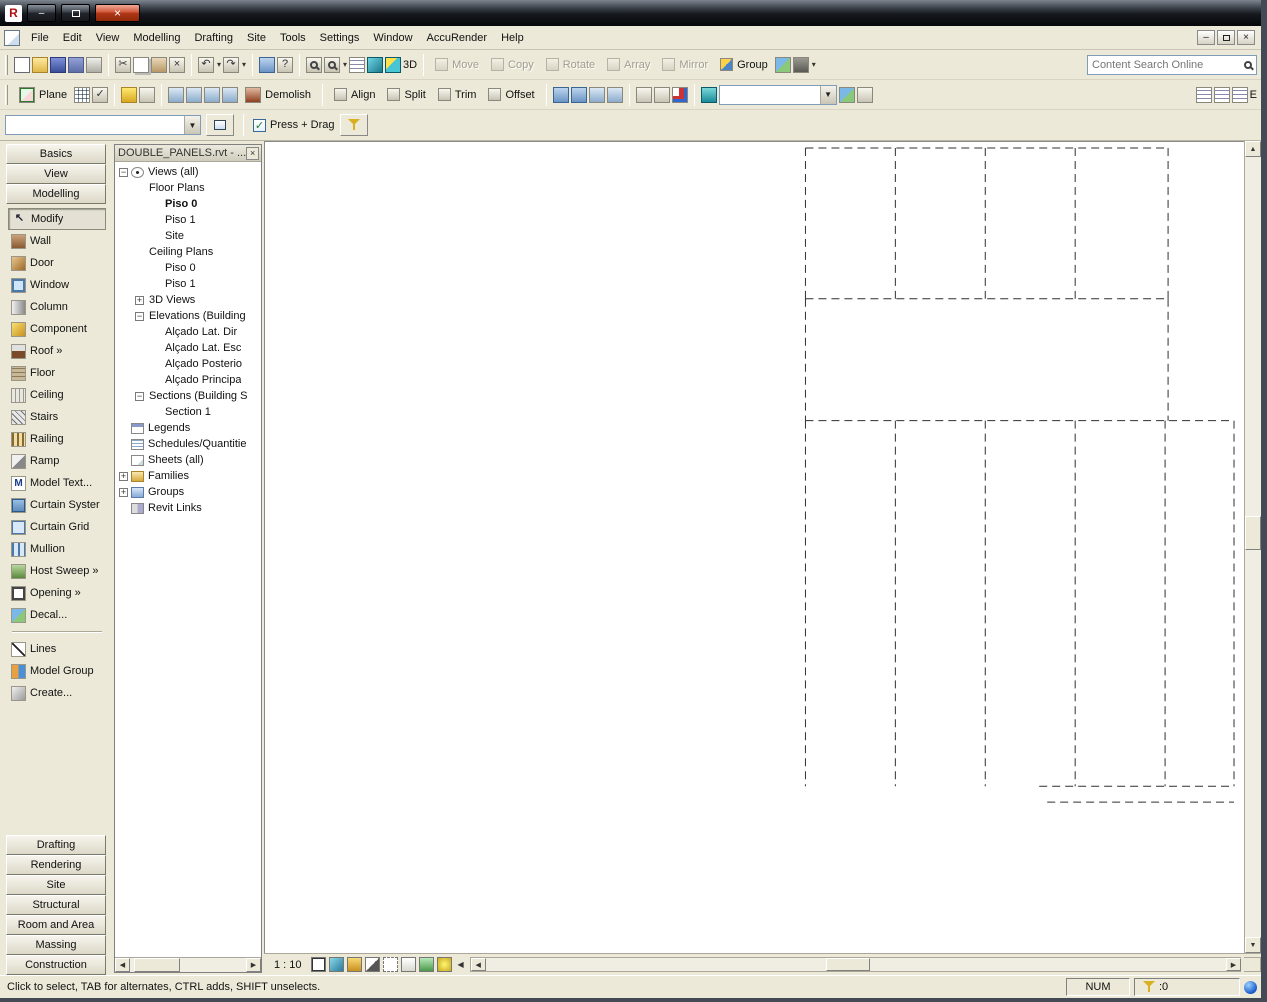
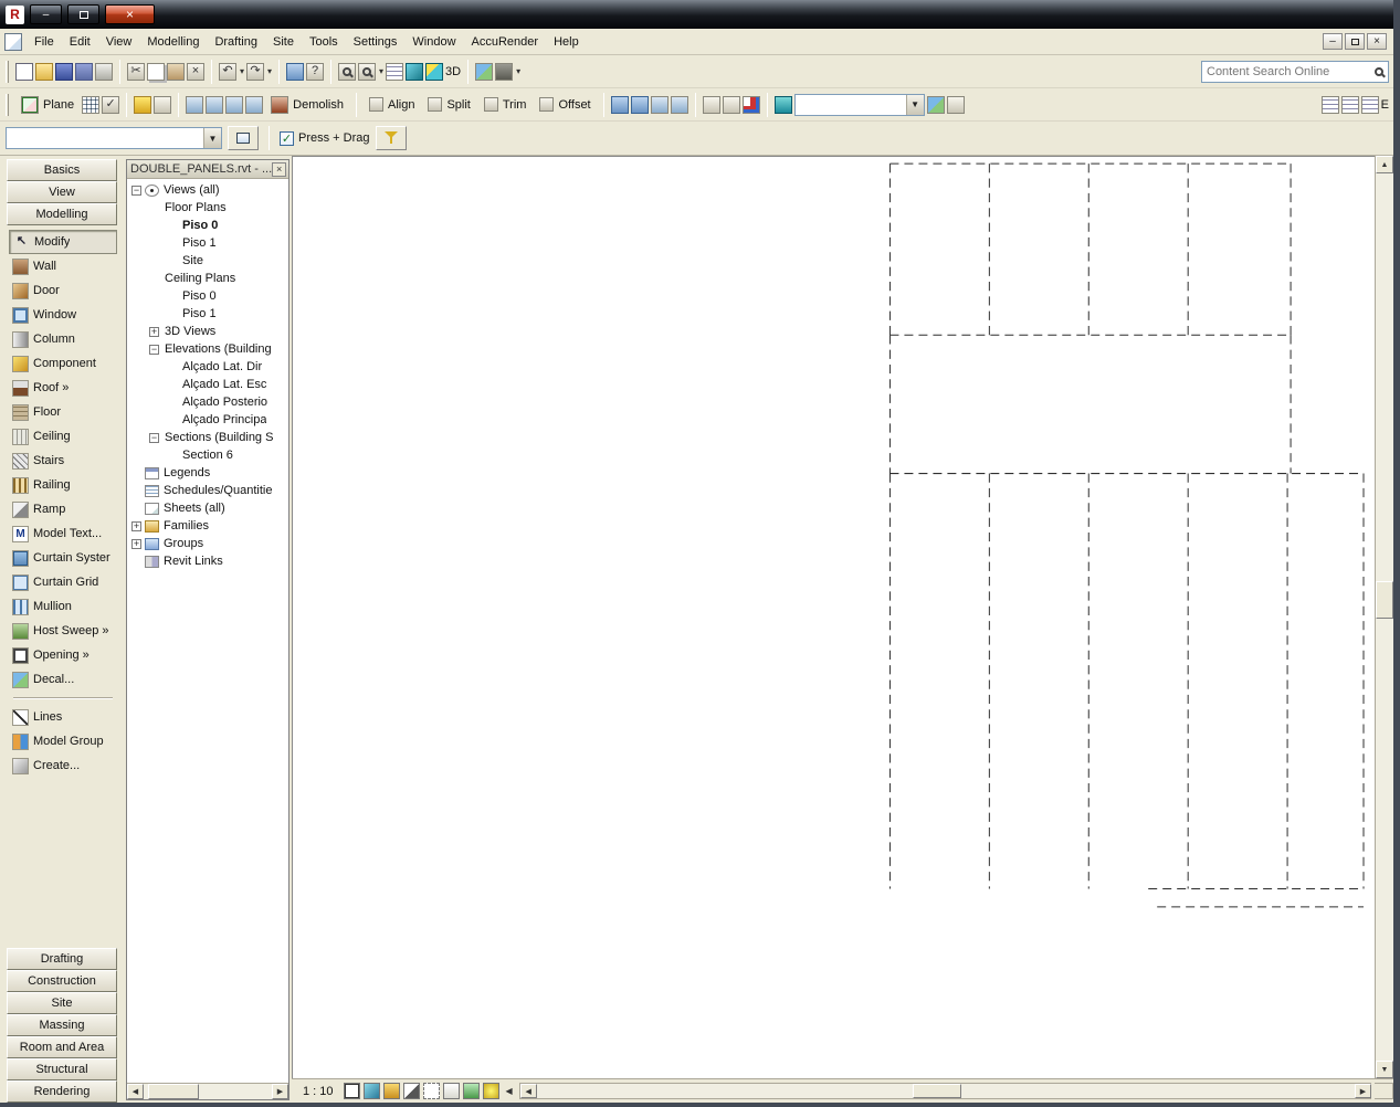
  R
  –
  ×
  File
  Edit
  View
  Modelling
  Drafting
  Site
  Tools
  Settings
  Window
  AccuRender
  Help
  –
  ×
  ✂
  ×
  ↶
  ▾
  ↷
  ▾
  ?
  ▾
  3D
- Move
- Copy
- Rotate
- Array
- Mirror
- Group
  ▾
  Content Search Online
  Plane
  ✓
  Demolish
  Align
  Split
  Trim
  Offset
  ▼
  E
  ▼
  Press + Drag
  Basics
  View
  Modelling
  ↖
  Modify
  Wall
  Door
  Window
  Column
  Component
  Roof »
  Floor
  Ceiling
  Stairs
  Railing
  Ramp
  M
  Model Text...
  Curtain Syster
  Curtain Grid
  Mullion
  Host Sweep »
  Opening »
  Decal...
  Lines
  Model Group
  Create...
  Drafting
- Rendering
+ Construction
  Site
- Structural
+ Massing
  Room and Area
- Massing
+ Structural
- Construction
+ Rendering
  DOUBLE_PANELS.rvt - ...
  ×
  −
  Views (all)
  Floor Plans
  Piso 0
  Piso 1
  Site
  Ceiling Plans
  Piso 0
  Piso 1
  +
  3D Views
  −
  Elevations (Building
  Alçado Lat. Dir
  Alçado Lat. Esc
  Alçado Posterio
  Alçado Principa
  −
  Sections (Building S
- Section 1
+ Section 6
  Legends
  Schedules/Quantitie
  Sheets (all)
  +
  Families
  +
  Groups
  Revit Links
  1 : 10
  ◀
- Click to select, TAB for alternates, CTRL adds, SHIFT unselects.
- NUM
- :0
